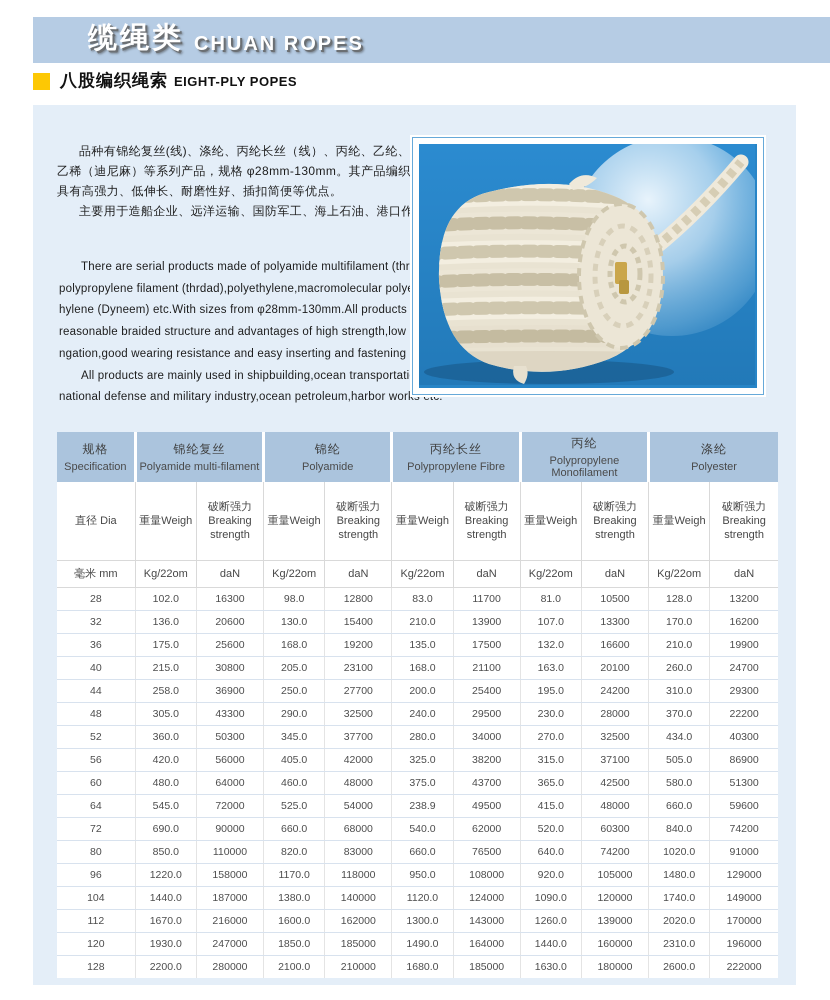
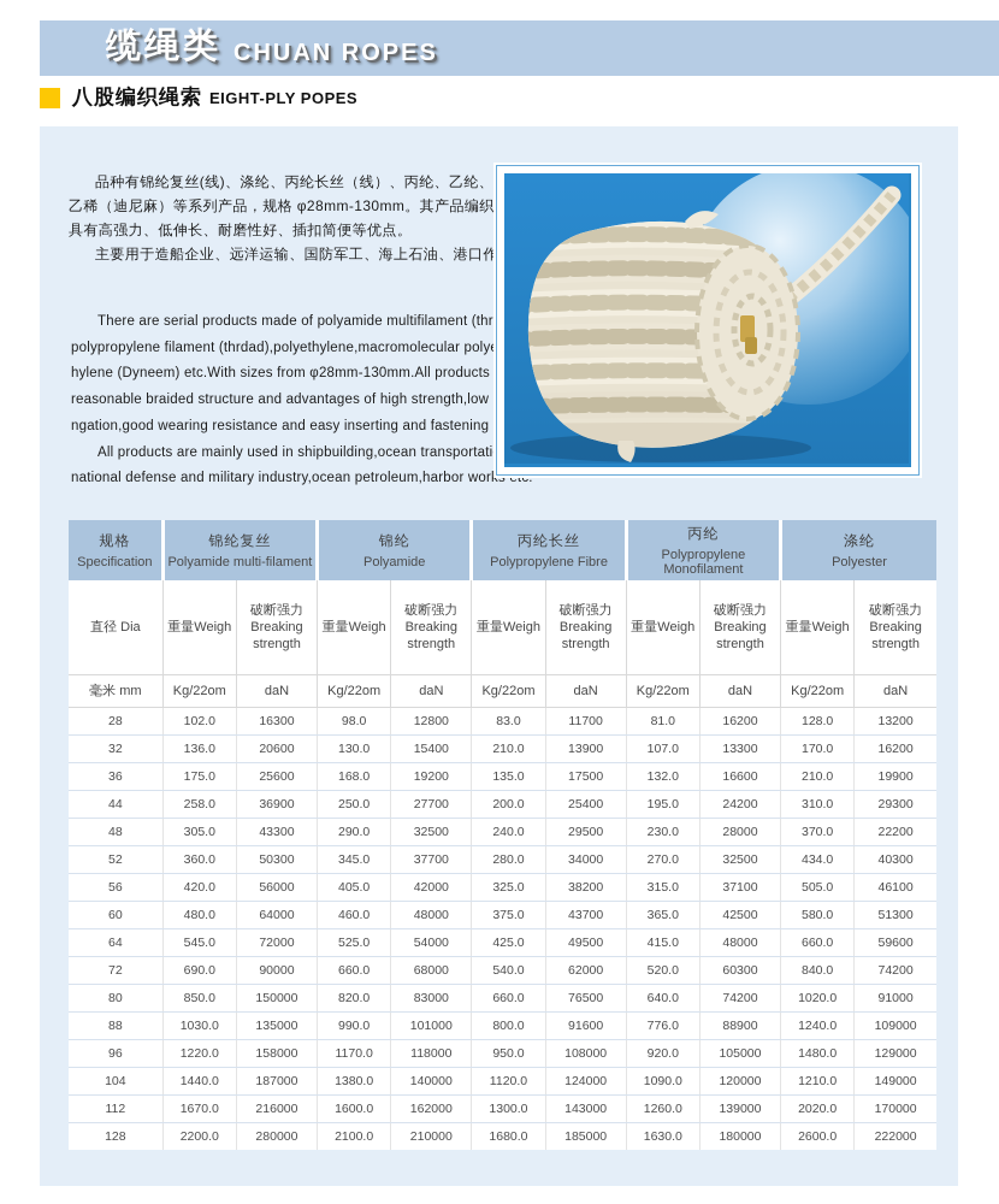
  缆绳类
  CHUAN ROPES
  八股编织绳索
  EIGHT-PLY POPES
  品种有锦纶复丝(线)、涤纶、丙纶长丝（线）、丙纶、乙纶、
  乙稀（迪尼麻）等系列产品，规格 φ28mm-130mm。其产品编织
  具有高强力、低伸长、耐磨性好、插扣简便等优点。
  主要用于造船企业、远洋运输、国防军工、海上石油、港口作
  There are serial products made of polyamide multifilament (thr
  polypropylene filament (thrdad),polyethylene,macromolecular poly
  hylene (Dyneem) etc.With sizes from φ28mm-130mm.All products
  reasonable braided structure and advantages of high strength,low
  ngation,good wearing resistance and easy inserting and fastening
  All products are mainly used in shipbuilding,ocean transportati
  national defense and military industry,ocean petroleum,harbor works etc.
  规格Specification	锦纶复丝Polyamide multi-filament	锦纶Polyamide	丙纶长丝Polypropylene Fibre	丙纶Polypropylene Monofilament	涤纶Polyester
  直径 Dia	重量Weigh	破断强力Breakingstrength	重量Weigh	破断强力Breakingstrength	重量Weigh	破断强力Breakingstrength	重量Weigh	破断强力Breakingstrength	重量Weigh	破断强力Breakingstrength
  毫米 mm	Kg/22om	daN	Kg/22om	daN	Kg/22om	daN	Kg/22om	daN	Kg/22om	daN
- 28	102.0	16300	98.0	12800	83.0	11700	81.0	10500	128.0	13200
+ 28	102.0	16300	98.0	12800	83.0	11700	81.0	16200	128.0	13200
  32	136.0	20600	130.0	15400	210.0	13900	107.0	13300	170.0	16200
  36	175.0	25600	168.0	19200	135.0	17500	132.0	16600	210.0	19900
- 40	215.0	30800	205.0	23100	168.0	21100	163.0	20100	260.0	24700
  44	258.0	36900	250.0	27700	200.0	25400	195.0	24200	310.0	29300
  48	305.0	43300	290.0	32500	240.0	29500	230.0	28000	370.0	22200
  52	360.0	50300	345.0	37700	280.0	34000	270.0	32500	434.0	40300
- 56	420.0	56000	405.0	42000	325.0	38200	315.0	37100	505.0	86900
+ 56	420.0	56000	405.0	42000	325.0	38200	315.0	37100	505.0	46100
  60	480.0	64000	460.0	48000	375.0	43700	365.0	42500	580.0	51300
- 64	545.0	72000	525.0	54000	238.9	49500	415.0	48000	660.0	59600
+ 64	545.0	72000	525.0	54000	425.0	49500	415.0	48000	660.0	59600
  72	690.0	90000	660.0	68000	540.0	62000	520.0	60300	840.0	74200
- 80	850.0	110000	820.0	83000	660.0	76500	640.0	74200	1020.0	91000
+ 80	850.0	150000	820.0	83000	660.0	76500	640.0	74200	1020.0	91000
+ 88	1030.0	135000	990.0	101000	800.0	91600	776.0	88900	1240.0	109000
  96	1220.0	158000	1170.0	118000	950.0	108000	920.0	105000	1480.0	129000
- 104	1440.0	187000	1380.0	140000	1120.0	124000	1090.0	120000	1740.0	149000
+ 104	1440.0	187000	1380.0	140000	1120.0	124000	1090.0	120000	1210.0	149000
  112	1670.0	216000	1600.0	162000	1300.0	143000	1260.0	139000	2020.0	170000
- 120	1930.0	247000	1850.0	185000	1490.0	164000	1440.0	160000	2310.0	196000
  128	2200.0	280000	2100.0	210000	1680.0	185000	1630.0	180000	2600.0	222000
